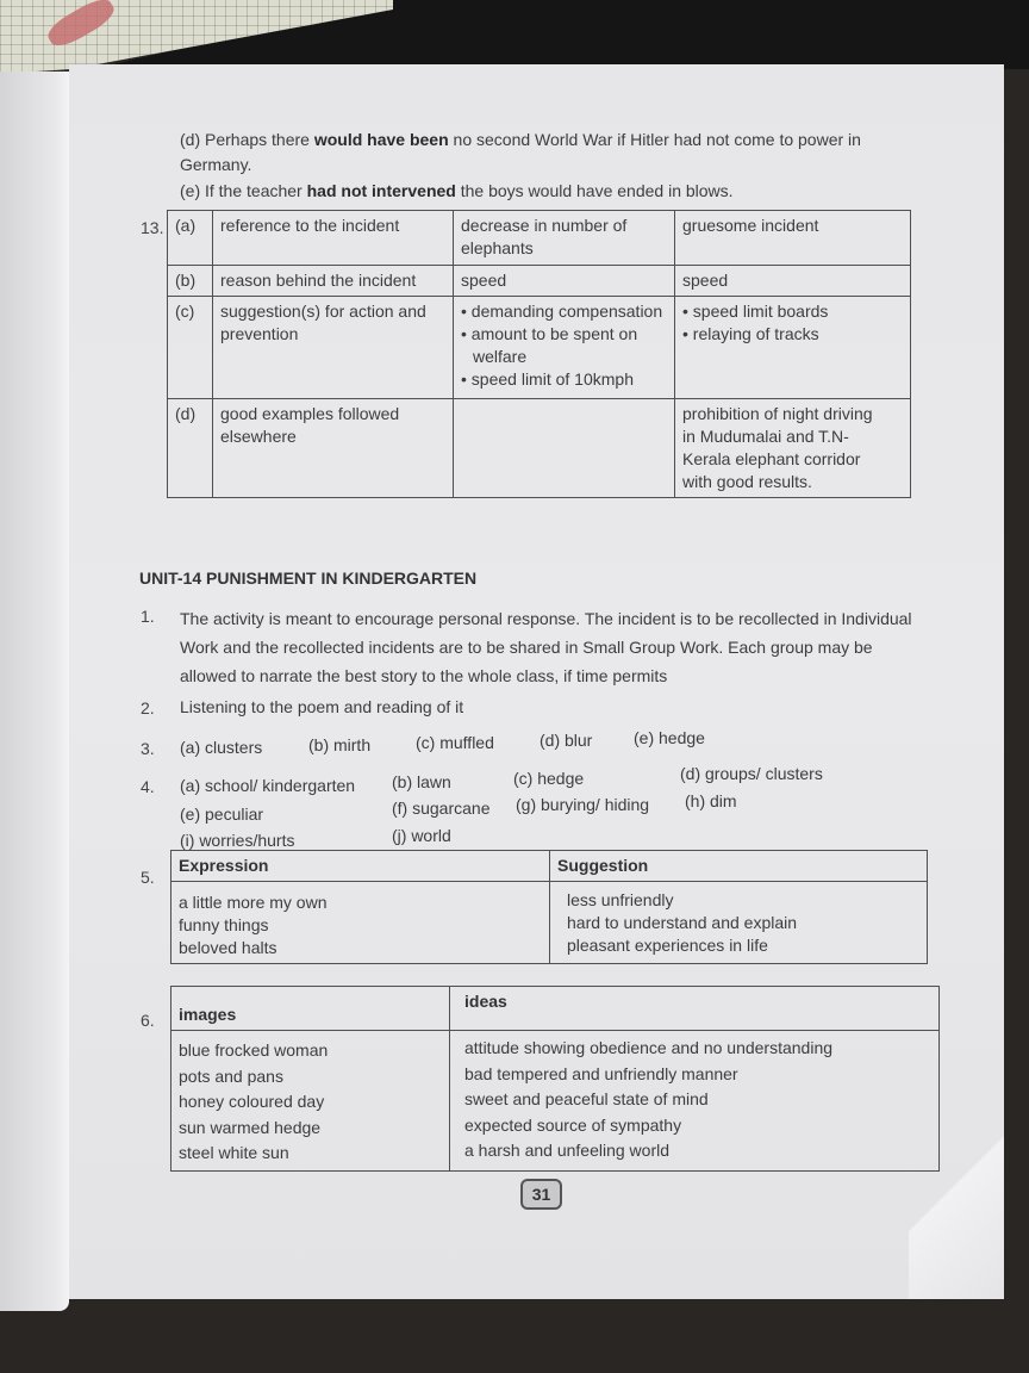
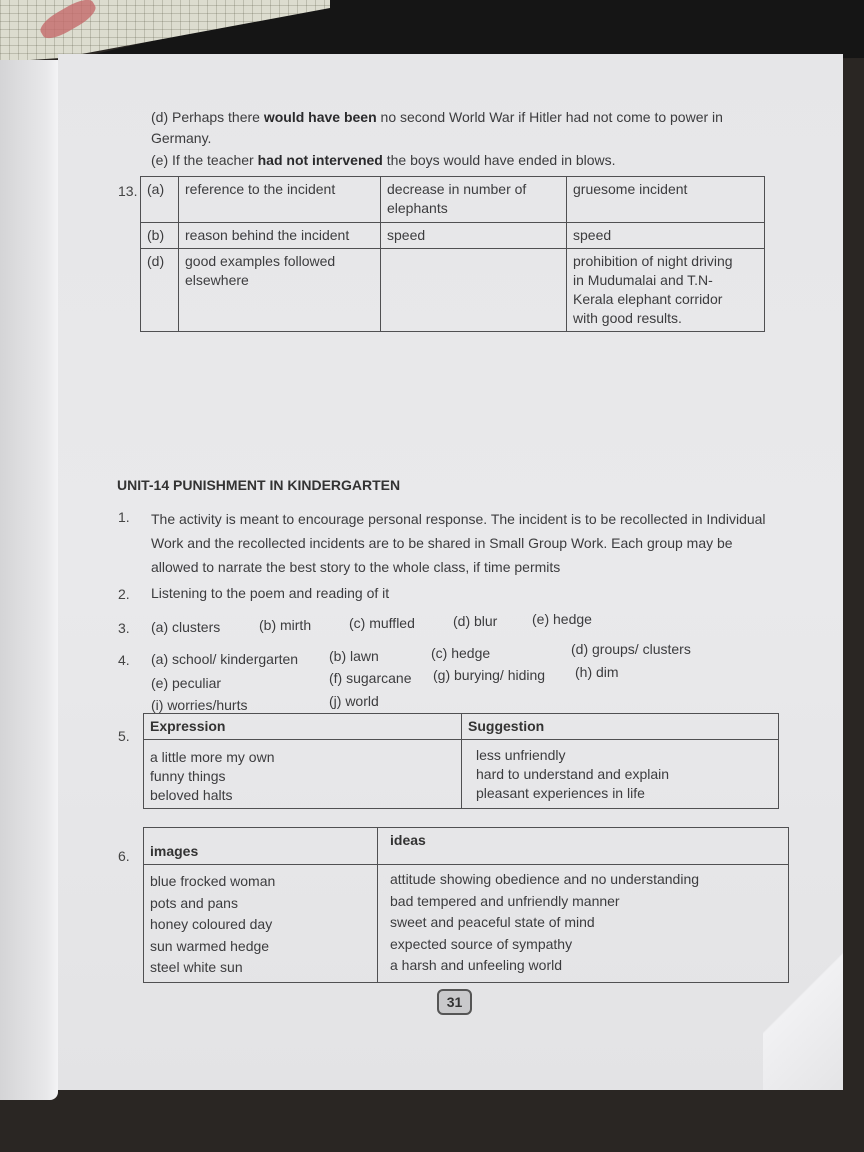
  (d) Perhaps there would have been no second World War if Hitler had not come to power in
  Germany.
  (e) If the teacher had not intervened the boys would have ended in blows.
  13.
  (a)	reference to the incident	decrease in number ofelephants	gruesome incident
  (b)	reason behind the incident	speed	speed
- (c)	suggestion(s) for action andprevention	demanding compensation amount to be spent on welfare speed limit of 10kmph	speed limit boards relaying of tracks
  (d)	good examples followedelsewhere		prohibition of night driving in Mudumalai and T.N- Kerala elephant corridor with good results.
  UNIT-14 PUNISHMENT IN KINDERGARTEN
  1.
  The activity is meant to encourage personal response. The incident is to be recollected in Individual
  Work and the recollected incidents are to be shared in Small Group Work. Each group may be
  allowed to narrate the best story to the whole class, if time permits
  2.
  Listening to the poem and reading of it
  3.
  (a) clusters
  (b) mirth
  (c) muffled
  (d) blur
  (e) hedge
  4.
  (a) school/ kindergarten
  (b) lawn
  (c) hedge
  (d) groups/ clusters
  (e) peculiar
  (f) sugarcane
  (g) burying/ hiding
  (h) dim
  (i) worries/hurts
  (j) world
  5.
  Expression	Suggestion
  a little more my own funny things beloved halts	less unfriendly hard to understand and explain pleasant experiences in life
  6.
  images	ideas
  blue frocked woman pots and pans honey coloured day sun warmed hedge steel white sun	attitude showing obedience and no understanding bad tempered and unfriendly manner sweet and peaceful state of mind expected source of sympathy a harsh and unfeeling world
  31
